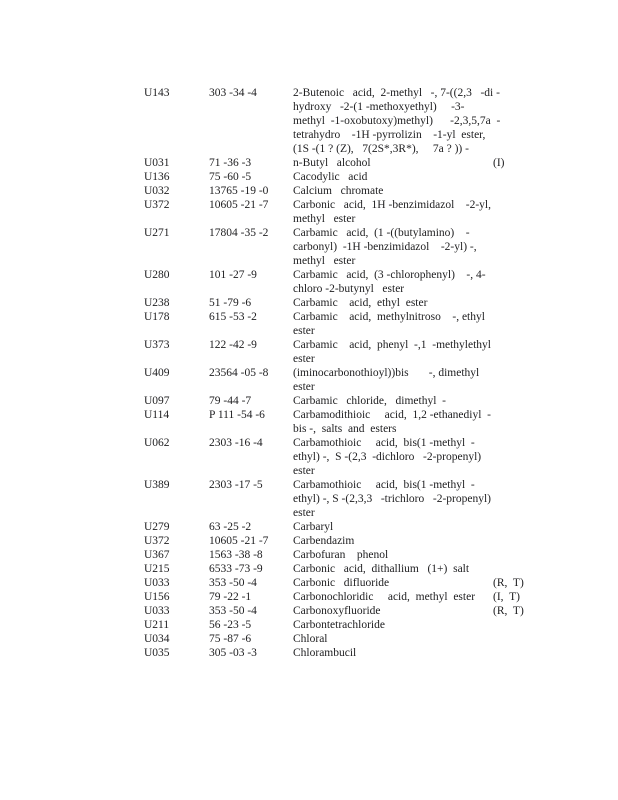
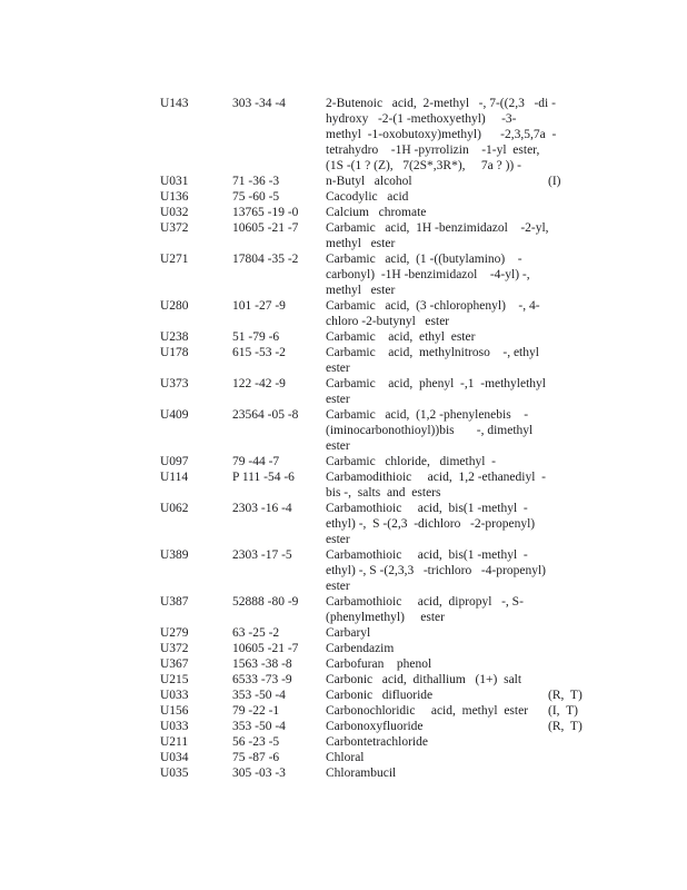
  U143
  303 -34 -4
  2-Butenoic acid, 2-methyl -, 7-((2,3 -di -
  hydroxy -2-(1 -methoxyethyl) -3-
  methyl -1-oxobutoxy)methyl) -2,3,5,7a -
  tetrahydro -1H -pyrrolizin -1-yl ester,
  (1S -(1 ? (Z), 7(2S*,3R*), 7a ? )) -
  U031
  71 -36 -3
  n-Butyl alcohol
  (I)
  U136
  75 -60 -5
  Cacodylic acid
  U032
  13765 -19 -0
  Calcium chromate
  U372
  10605 -21 -7
- Carbonic acid, 1H -benzimidazol -2-yl,
+ Carbamic acid, 1H -benzimidazol -2-yl,
  methyl ester
  U271
  17804 -35 -2
  Carbamic acid, (1 -((butylamino) -
- carbonyl) -1H -benzimidazol -2-yl) -,
+ carbonyl) -1H -benzimidazol -4-yl) -,
  methyl ester
  U280
  101 -27 -9
  Carbamic acid, (3 -chlorophenyl) -, 4-
  chloro -2-butynyl ester
  U238
  51 -79 -6
  Carbamic acid, ethyl ester
  U178
  615 -53 -2
  Carbamic acid, methylnitroso -, ethyl
  ester
  U373
  122 -42 -9
  Carbamic acid, phenyl -,1 -methylethyl
  ester
  U409
  23564 -05 -8
+ Carbamic acid, (1,2 -phenylenebis -
  (iminocarbonothioyl))bis -, dimethyl
  ester
  U097
  79 -44 -7
  Carbamic chloride, dimethyl -
  U114
  P 111 -54 -6
  Carbamodithioic acid, 1,2 -ethanediyl -
  bis -, salts and esters
  U062
  2303 -16 -4
  Carbamothioic acid, bis(1 -methyl -
  ethyl) -, S -(2,3 -dichloro -2-propenyl)
  ester
  U389
  2303 -17 -5
  Carbamothioic acid, bis(1 -methyl -
- ethyl) -, S -(2,3,3 -trichloro -2-propenyl)
+ ethyl) -, S -(2,3,3 -trichloro -4-propenyl)
  ester
+ U387
+ 52888 -80 -9
+ Carbamothioic acid, dipropyl -, S-
+ (phenylmethyl) ester
  U279
  63 -25 -2
  Carbaryl
  U372
  10605 -21 -7
  Carbendazim
  U367
  1563 -38 -8
  Carbofuran phenol
  U215
  6533 -73 -9
  Carbonic acid, dithallium (1+) salt
  U033
  353 -50 -4
  Carbonic difluoride
  (R, T)
  U156
  79 -22 -1
  Carbonochloridic acid, methyl ester
  (I, T)
  U033
  353 -50 -4
  Carbonoxyfluoride
  (R, T)
  U211
  56 -23 -5
  Carbontetrachloride
  U034
  75 -87 -6
  Chloral
  U035
  305 -03 -3
  Chlorambucil
